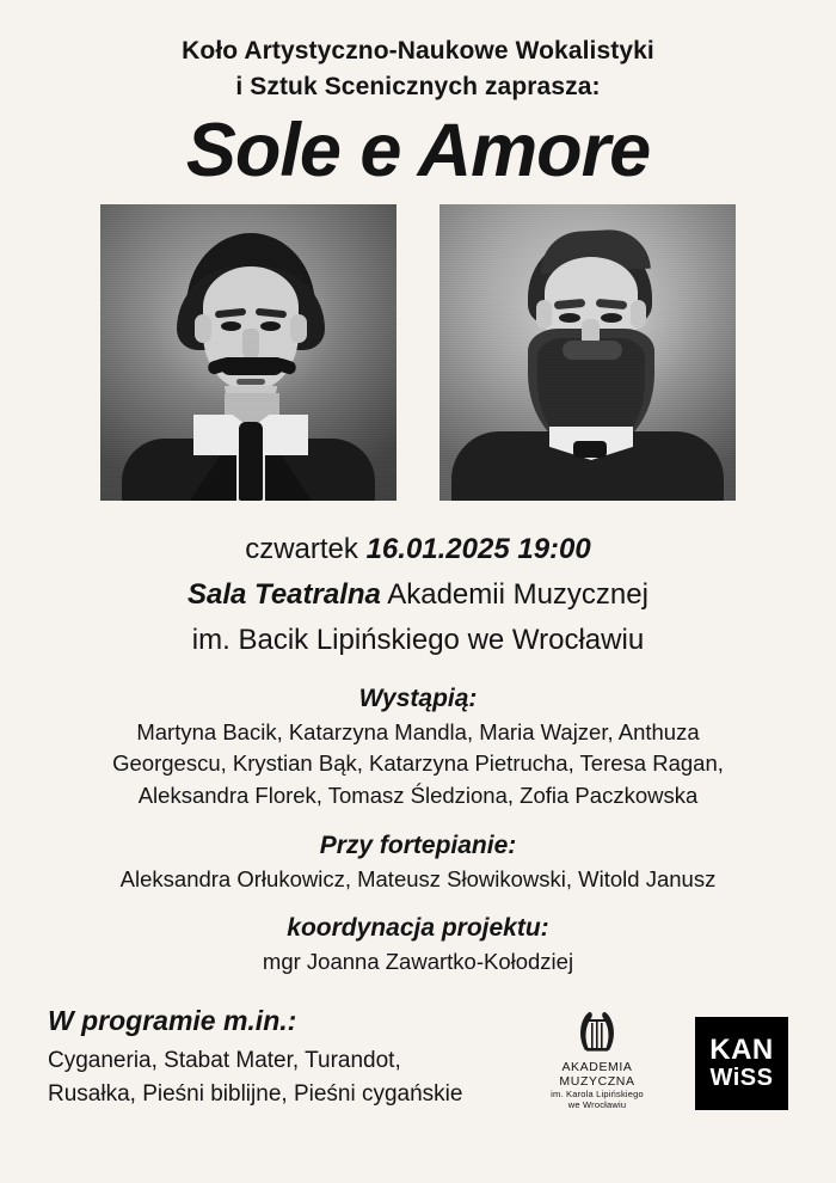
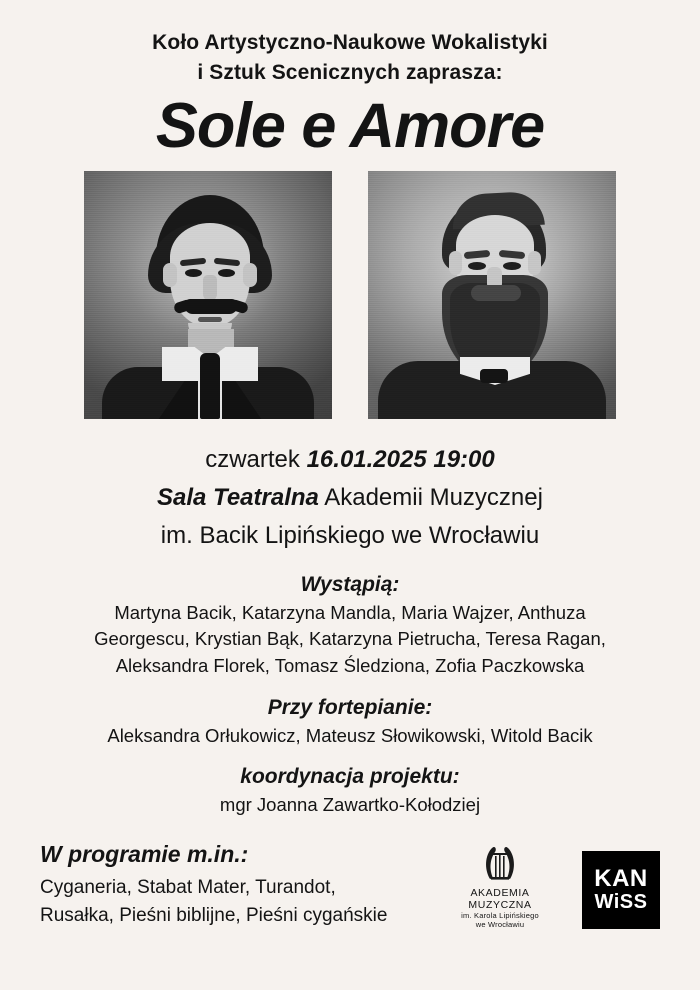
  Koło Artystyczno-Naukowe Wokalistyki
  i Sztuk Scenicznych zaprasza:
  Sole e Amore
  czwartek 16.01.2025 19:00
  Sala Teatralna Akademii Muzycznej
  im. Bacik Lipińskiego we Wrocławiu
  Wystąpią:
  Martyna Bacik, Katarzyna Mandla, Maria Wajzer, Anthuza
  Georgescu, Krystian Bąk, Katarzyna Pietrucha, Teresa Ragan,
  Aleksandra Florek, Tomasz Śledziona, Zofia Paczkowska
  Przy fortepianie:
- Aleksandra Orłukowicz, Mateusz Słowikowski, Witold Janusz
+ Aleksandra Orłukowicz, Mateusz Słowikowski, Witold Bacik
  koordynacja projektu:
  mgr Joanna Zawartko-Kołodziej
  W programie m.in.:
  Cyganeria, Stabat Mater, Turandot,
  Rusałka, Pieśni biblijne, Pieśni cygańskie
  AKADEMIA MUZYCZNA
  im. Karola Lipińskiego
  we Wrocławiu
  KAN
  WiSS
